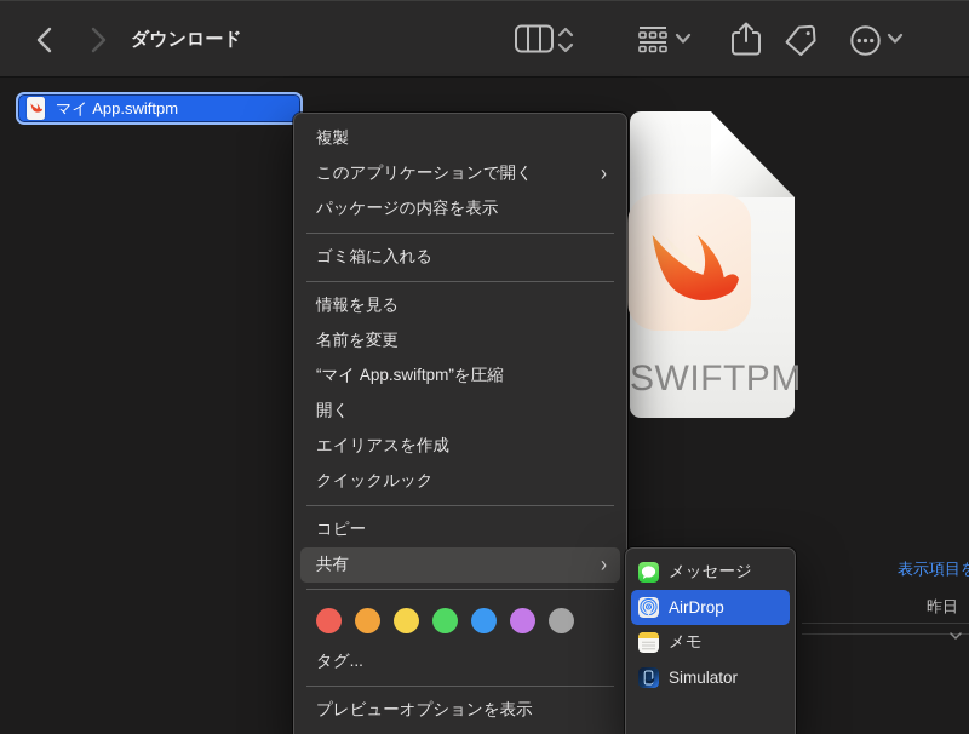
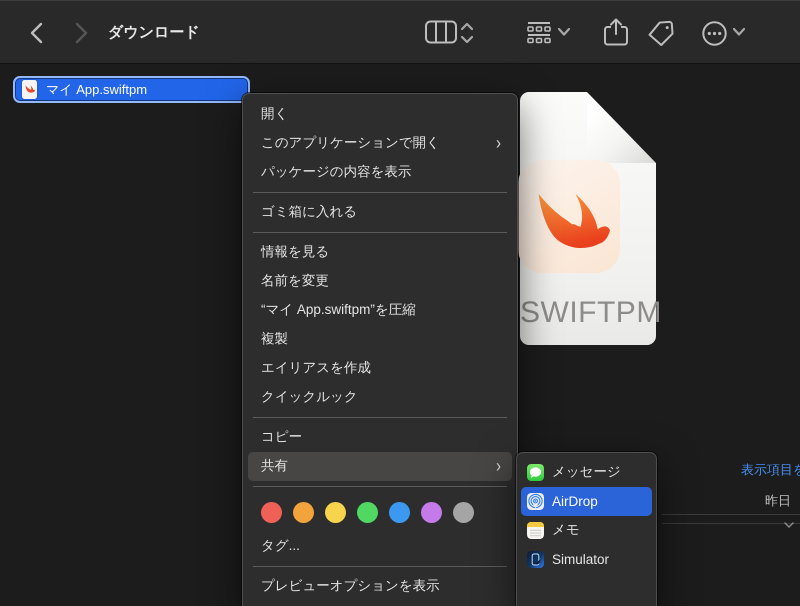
  ダウンロード
  SWIFTPM
  表示項目
  昨日
  マイ App.swiftpm
- 複製
+ 開く
  このアプリケーションで開く
  ›
  パッケージの内容を表示
  ゴミ箱に入れる
  情報を見る
  名前を変更
  “マイ App.swiftpm”を圧縮
- 開く
+ 複製
  エイリアスを作成
  クイックルック
  コピー
  共有
  ›
  タグ...
  プレビューオプションを表示
  メッセージ
  AirDrop
  メモ
  Simulator
